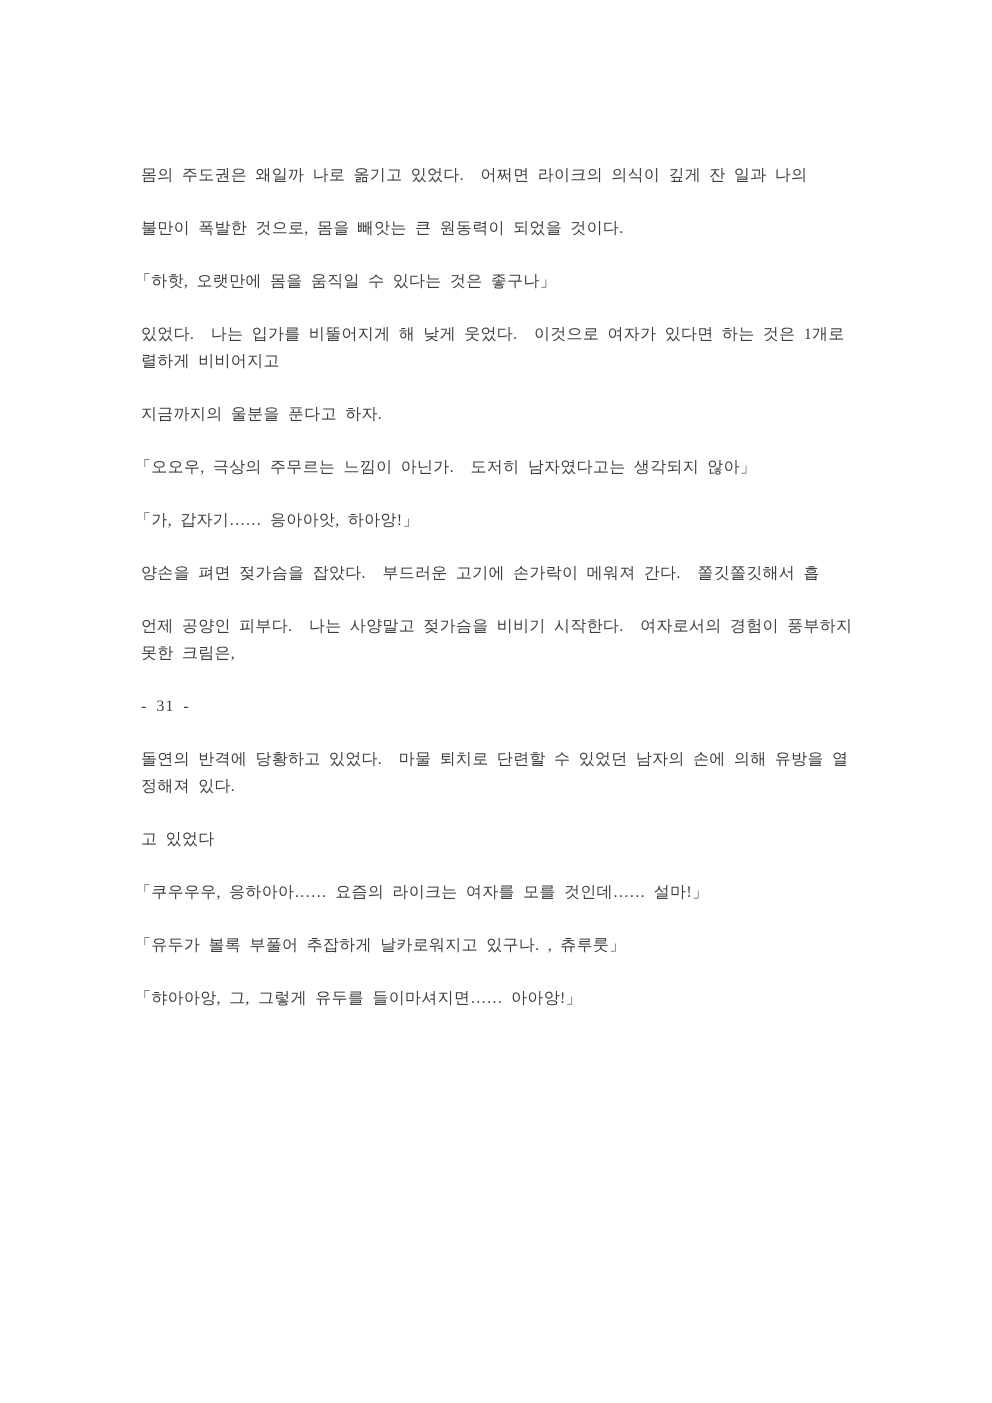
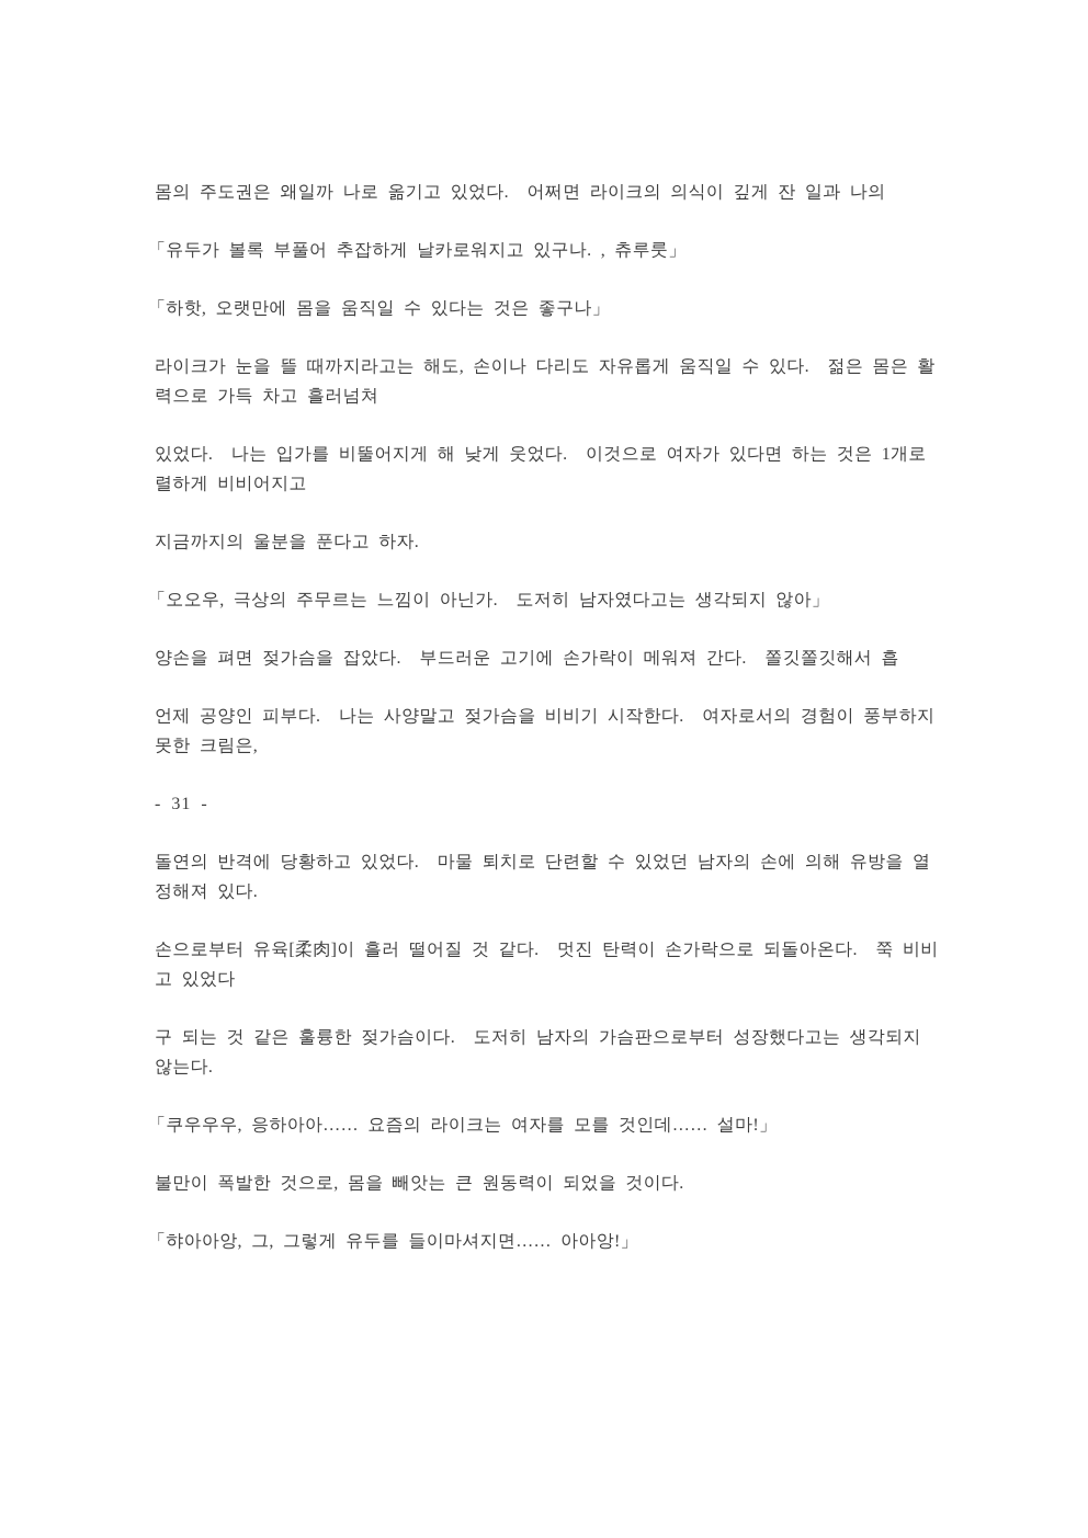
  몸의 주도권은 왜일까 나로 옮기고 있었다. 어쩌면 라이크의 의식이 깊게 잔 일과 나의
- 불만이 폭발한 것으로, 몸을 빼앗는 큰 원동력이 되었을 것이다.
+ 「유두가 볼록 부풀어 추잡하게 날카로워지고 있구나. , 츄루룻」
  「하핫, 오랫만에 몸을 움직일 수 있다는 것은 좋구나」
+ 라이크가 눈을 뜰 때까지라고는 해도, 손이나 다리도 자유롭게 움직일 수 있다. 젊은 몸은 활
+ 력으로 가득 차고 흘러넘쳐
  있었다. 나는 입가를 비뚤어지게 해 낮게 웃었다. 이것으로 여자가 있다면 하는 것은 1개로
  렬하게 비비어지고
  지금까지의 울분을 푼다고 하자.
  「오오우, 극상의 주무르는 느낌이 아닌가. 도저히 남자였다고는 생각되지 않아」
- 「가, 갑자기…… 응아아앗, 하아앙!」
  양손을 펴면 젖가슴을 잡았다. 부드러운 고기에 손가락이 메워져 간다. 쫄깃쫄깃해서 흡
  언제 공양인 피부다. 나는 사양말고 젖가슴을 비비기 시작한다. 여자로서의 경험이 풍부하지
  못한 크림은,
  - 31 -
  돌연의 반격에 당황하고 있었다. 마물 퇴치로 단련할 수 있었던 남자의 손에 의해 유방을 열
  정해져 있다.
+ 손으로부터 유육[柔肉]이 흘러 떨어질 것 같다. 멋진 탄력이 손가락으로 되돌아온다. 쭉 비비
  고 있었다
+ 구 되는 것 같은 훌륭한 젖가슴이다. 도저히 남자의 가슴판으로부터 성장했다고는 생각되지
+ 않는다.
  「쿠우우우, 응하아아…… 요즘의 라이크는 여자를 모를 것인데…… 설마!」
- 「유두가 볼록 부풀어 추잡하게 날카로워지고 있구나. , 츄루룻」
+ 불만이 폭발한 것으로, 몸을 빼앗는 큰 원동력이 되었을 것이다.
  「햐아아앙, 그, 그렇게 유두를 들이마셔지면…… 아아앙!」
